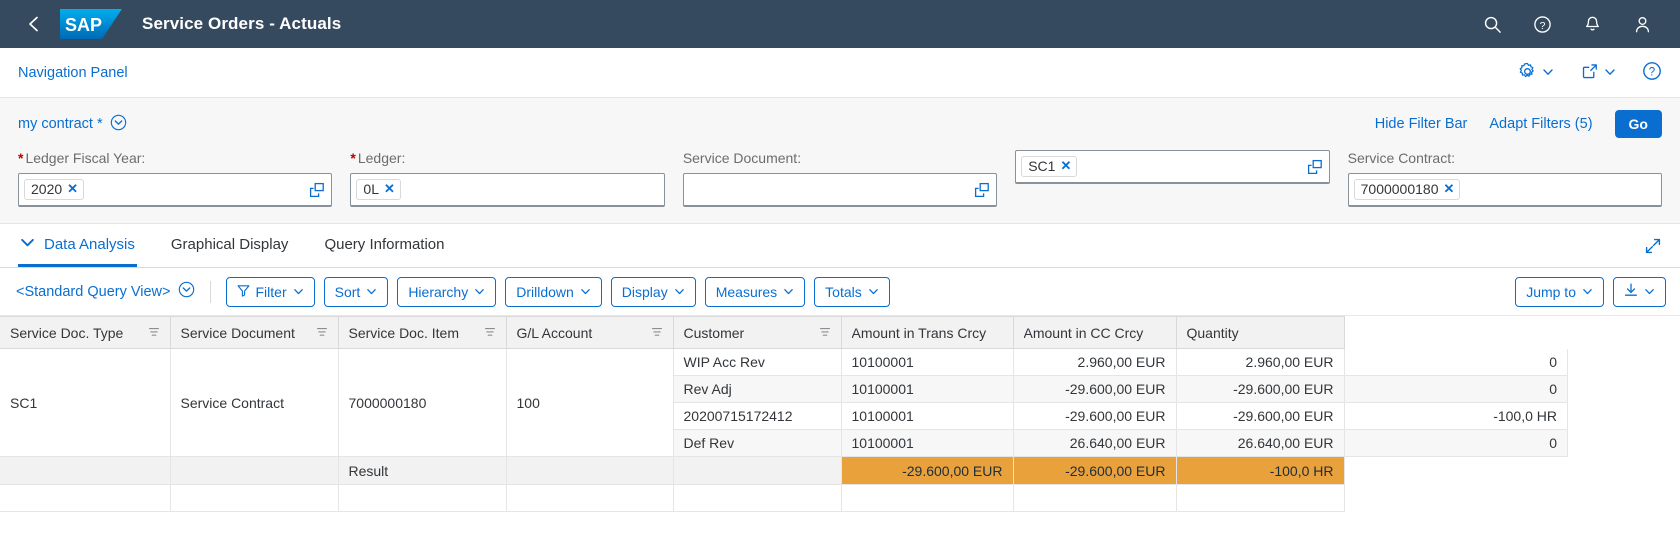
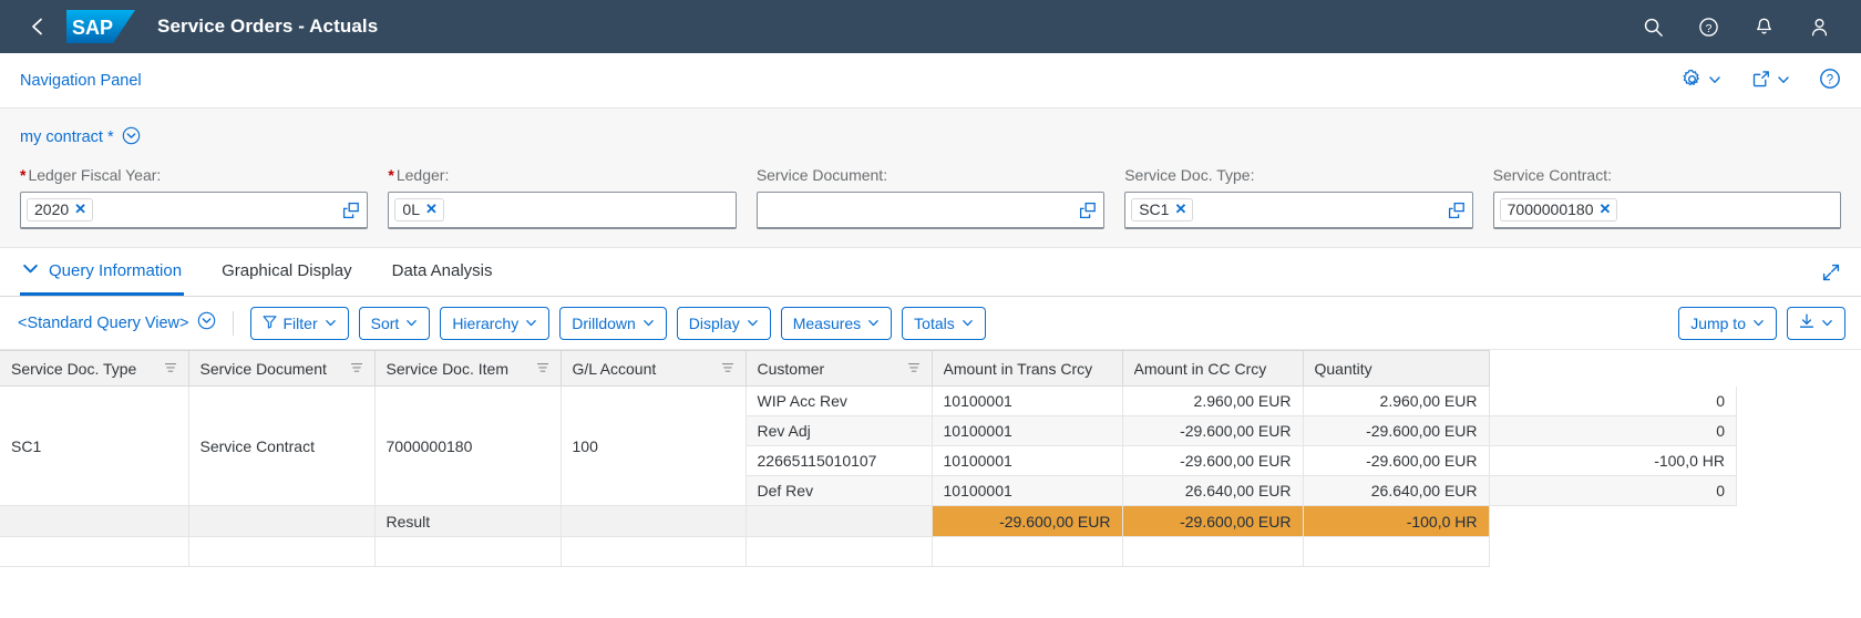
  SAP
  Service Orders - Actuals
  ?
  Navigation Panel
  ?
  my contract *
- Hide Filter Bar
- Adapt Filters (5)
- Go
  * Ledger Fiscal Year:
  2020
  ✕
  * Ledger:
  0L
  ✕
  Service Document:
+ Service Doc. Type:
  SC1
  ✕
  Service Contract:
  7000000180
  ✕
- Data Analysis
+ Query Information
  Graphical Display
- Query Information
+ Data Analysis
  <Standard Query View>
  Filter
  Sort
  Hierarchy
  Drilldown
  Display
  Measures
  Totals
  Jump to
  Service Doc. Type	Service Document	Service Doc. Item	G/L Account	Customer	Amount in Trans Crcy	Amount in CC Crcy	Quantity
  SC1	Service Contract	7000000180	100	WIP Acc Rev	10100001	2.960,00 EUR	2.960,00 EUR	0
  Rev Adj	10100001	-29.600,00 EUR	-29.600,00 EUR	0
- 20200715172412	10100001	-29.600,00 EUR	-29.600,00 EUR	-100,0 HR
+ 22665115010107	10100001	-29.600,00 EUR	-29.600,00 EUR	-100,0 HR
  Def Rev	10100001	26.640,00 EUR	26.640,00 EUR	0
  		Result			-29.600,00 EUR	-29.600,00 EUR	-100,0 HR
